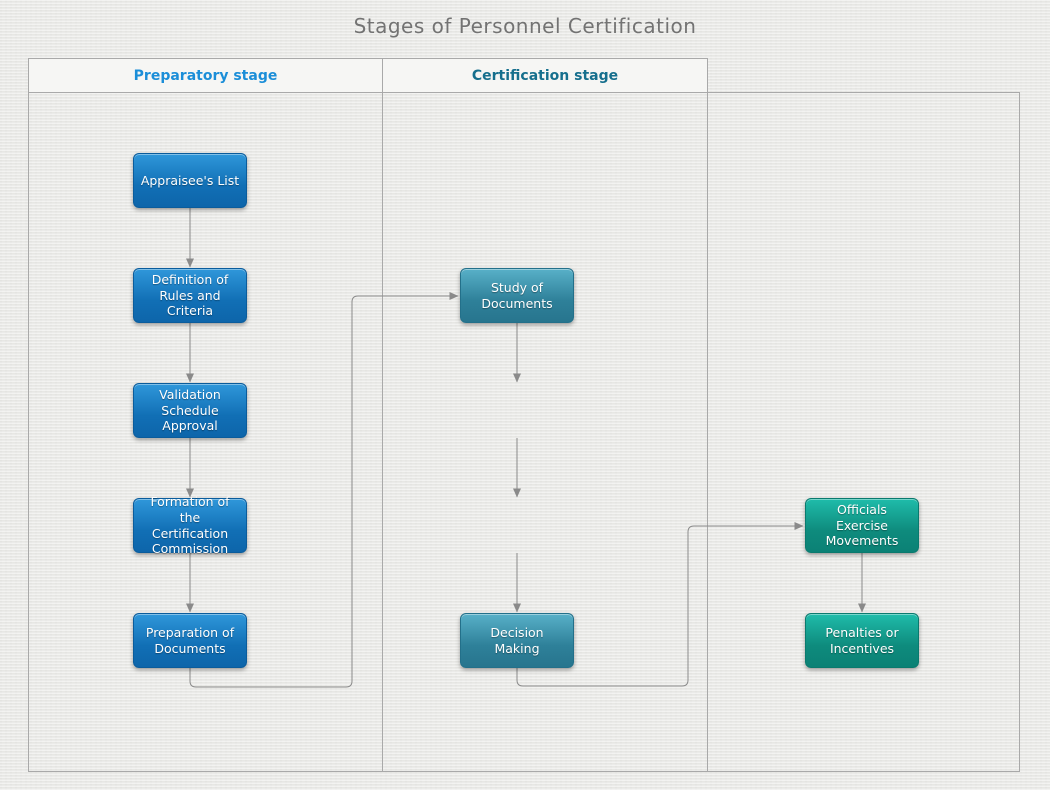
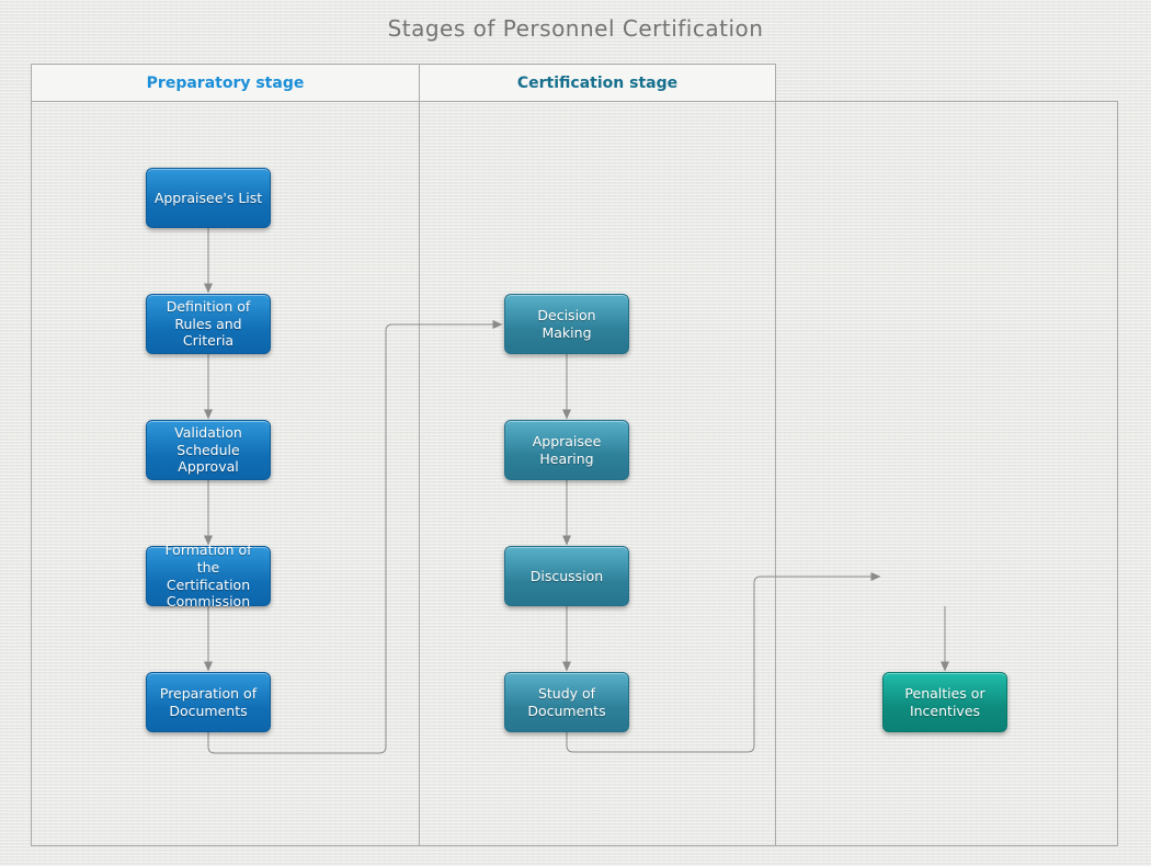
  Stages of Personnel Certification
  Preparatory stage
  Certification stage
  Appraisee's List
  Definition of Rules and Criteria
  Validation Schedule Approval
  Formation of the Certification Commission
  Preparation of Documents
- Study of Documents
+ Decision Making
+ Appraisee Hearing
+ Discussion
- Decision Making
+ Study of Documents
- Officials Exercise Movements
  Penalties or Incentives
